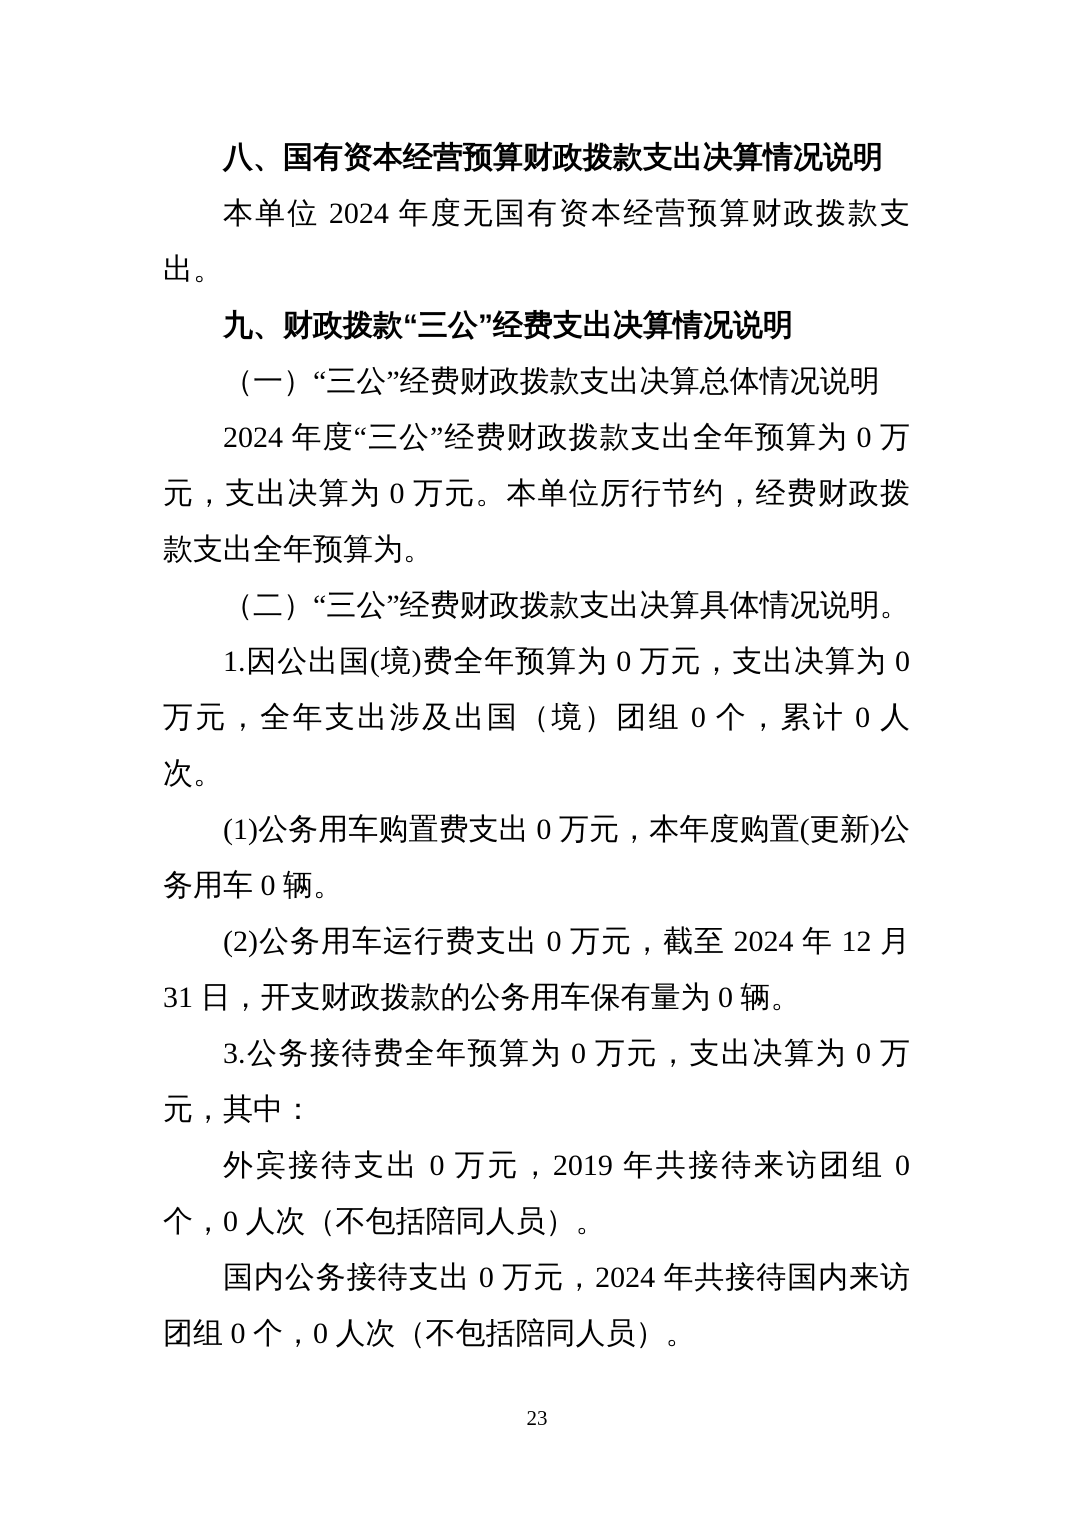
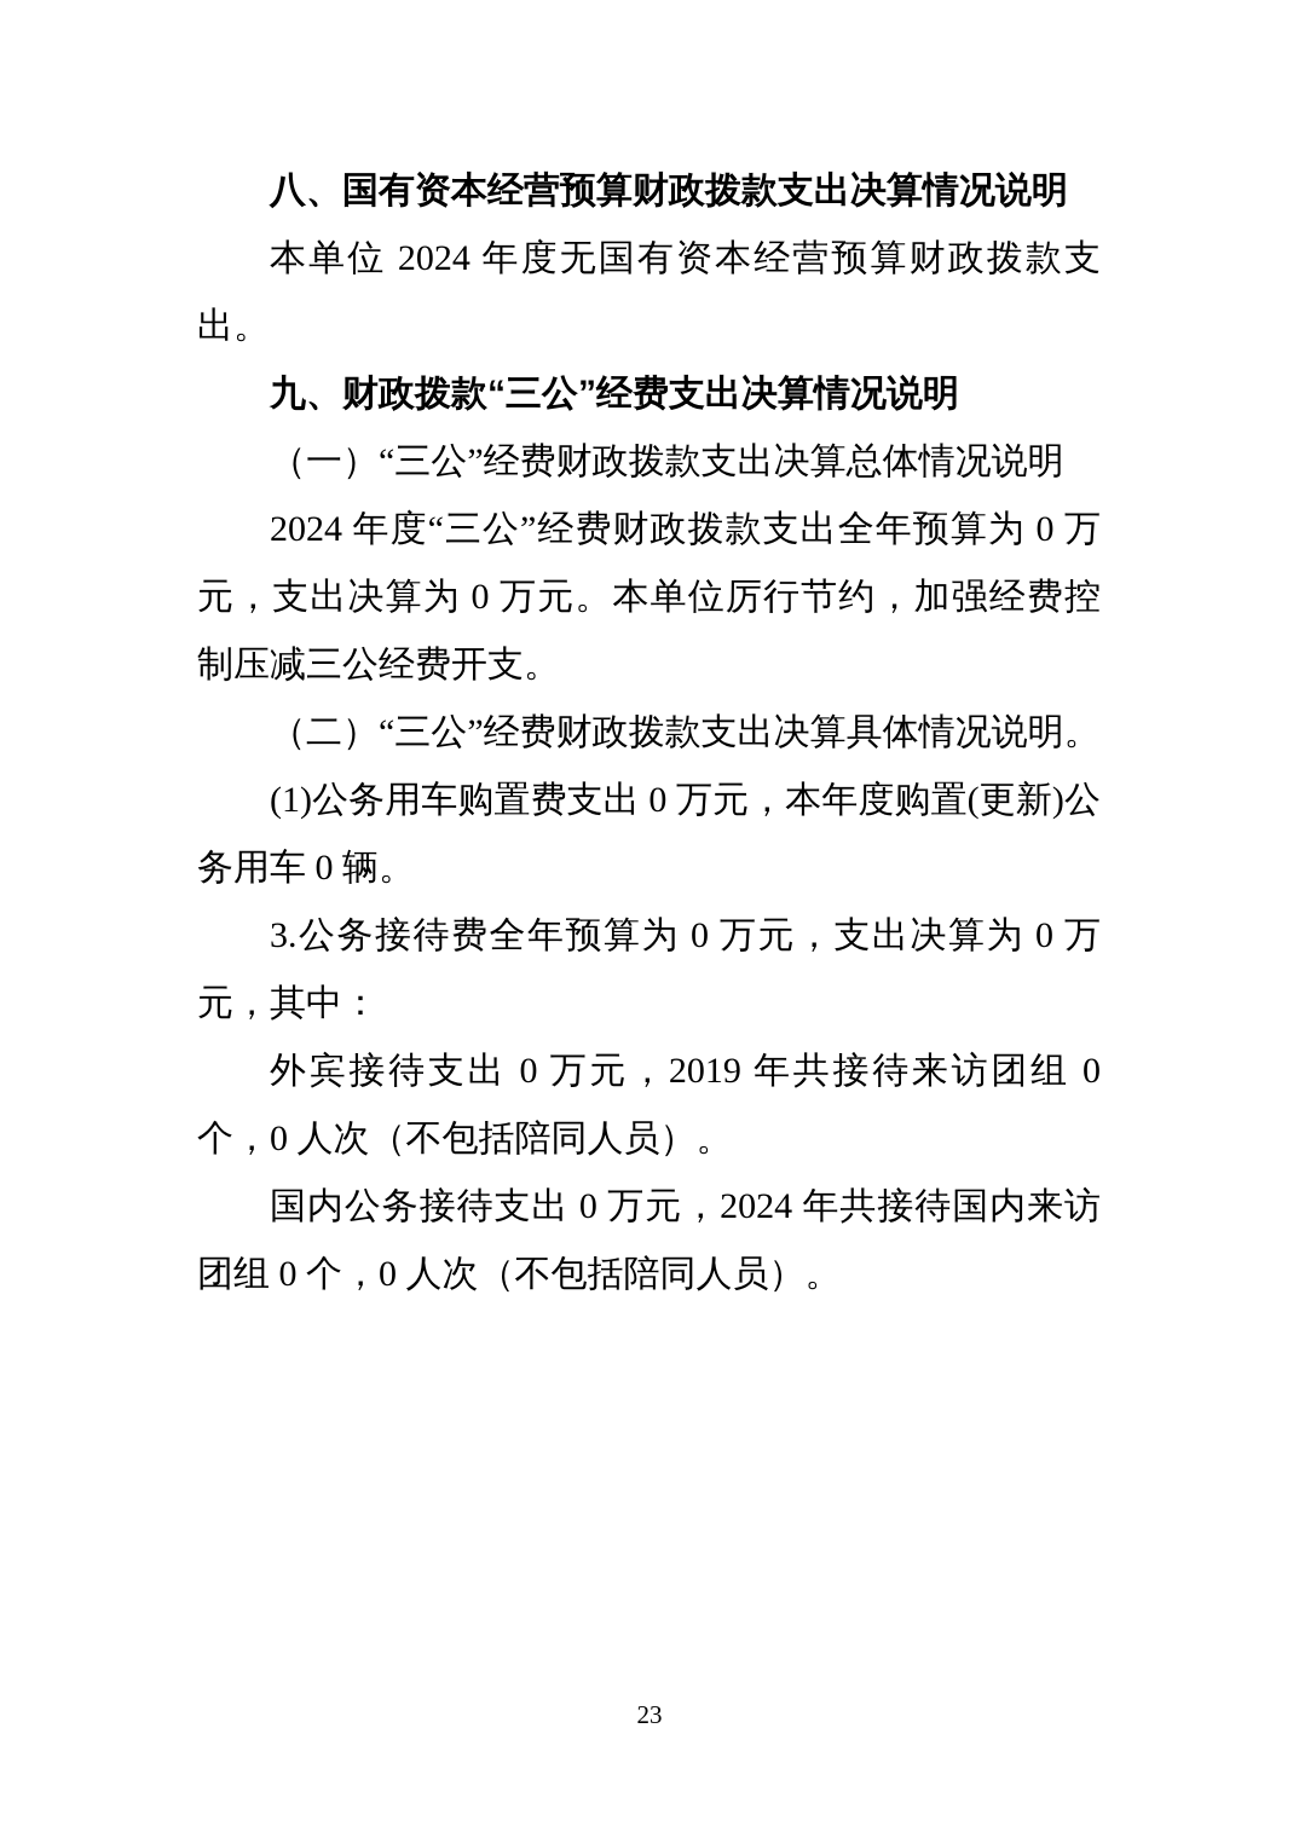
  八、国有资本经营预算财政拨款支出决算情况说明
  本单位 2024 年度无国有资本经营预算财政拨款支出。
  九、财政拨款“三公”经费支出决算情况说明
  （一）“三公”经费财政拨款支出决算总体情况说明
- 2024 年度“三公”经费财政拨款支出全年预算为 0 万元，支出决算为 0 万元。本单位厉行节约，经费财政拨款支出全年预算为。
+ 2024 年度“三公”经费财政拨款支出全年预算为 0 万元，支出决算为 0 万元。本单位厉行节约，加强经费控制压减三公经费开支。
  （二）“三公”经费财政拨款支出决算具体情况说明。
- 1.因公出国(境)费全年预算为 0 万元，支出决算为 0 万元，全年支出涉及出国（境）团组 0 个，累计 0 人次。
  (1)公务用车购置费支出 0 万元，本年度购置(更新)公务用车 0 辆。
- (2)公务用车运行费支出 0 万元，截至 2024 年 12 月 31 日，开支财政拨款的公务用车保有量为 0 辆。
  3.公务接待费全年预算为 0 万元，支出决算为 0 万元，其中：
  外宾接待支出 0 万元，2019 年共接待来访团组 0 个，0 人次（不包括陪同人员）。
  国内公务接待支出 0 万元，2024 年共接待国内来访团组 0 个，0 人次（不包括陪同人员）。
  23
